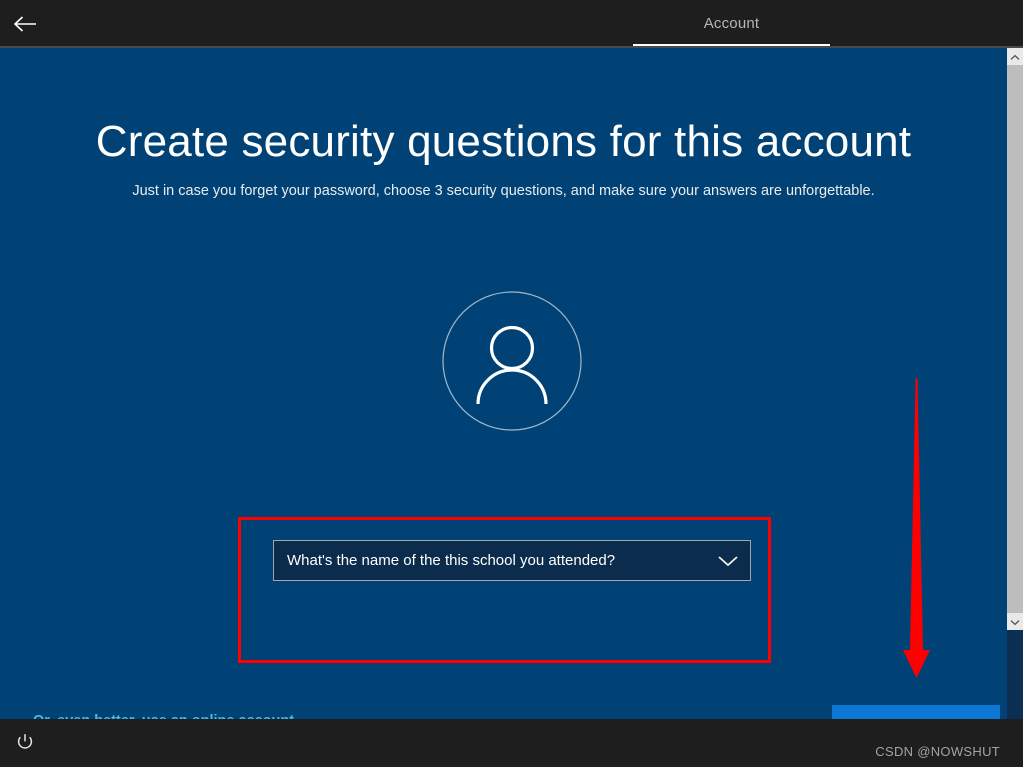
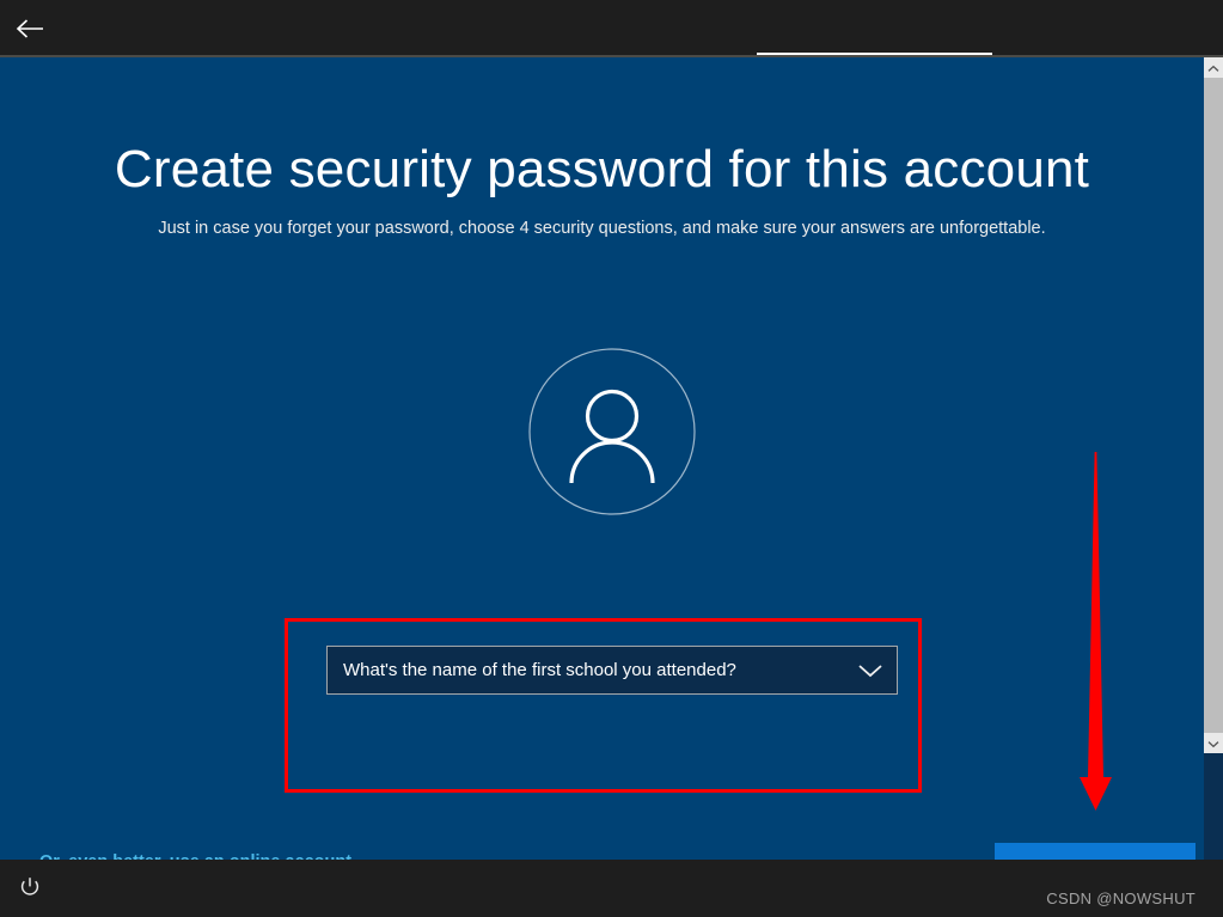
- Account
- Create security questions for this account
+ Create security password for this account
- Just in case you forget your password, choose 3 security questions, and make sure your answers are unforgettable.
+ Just in case you forget your password, choose 4 security questions, and make sure your answers are unforgettable.
- What's the name of the this school you attended?
+ What's the name of the first school you attended?
  CSDN @NOWSHUT
